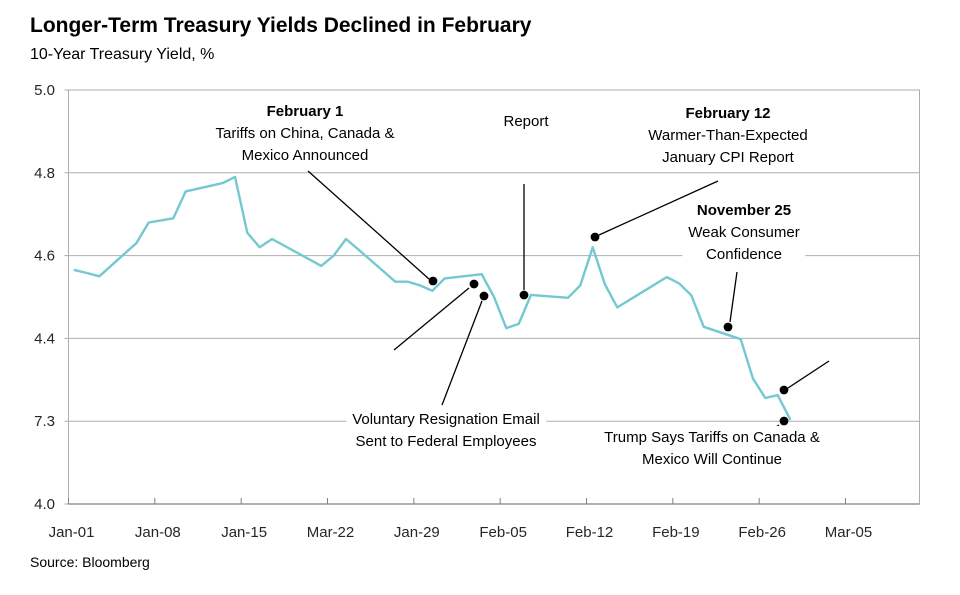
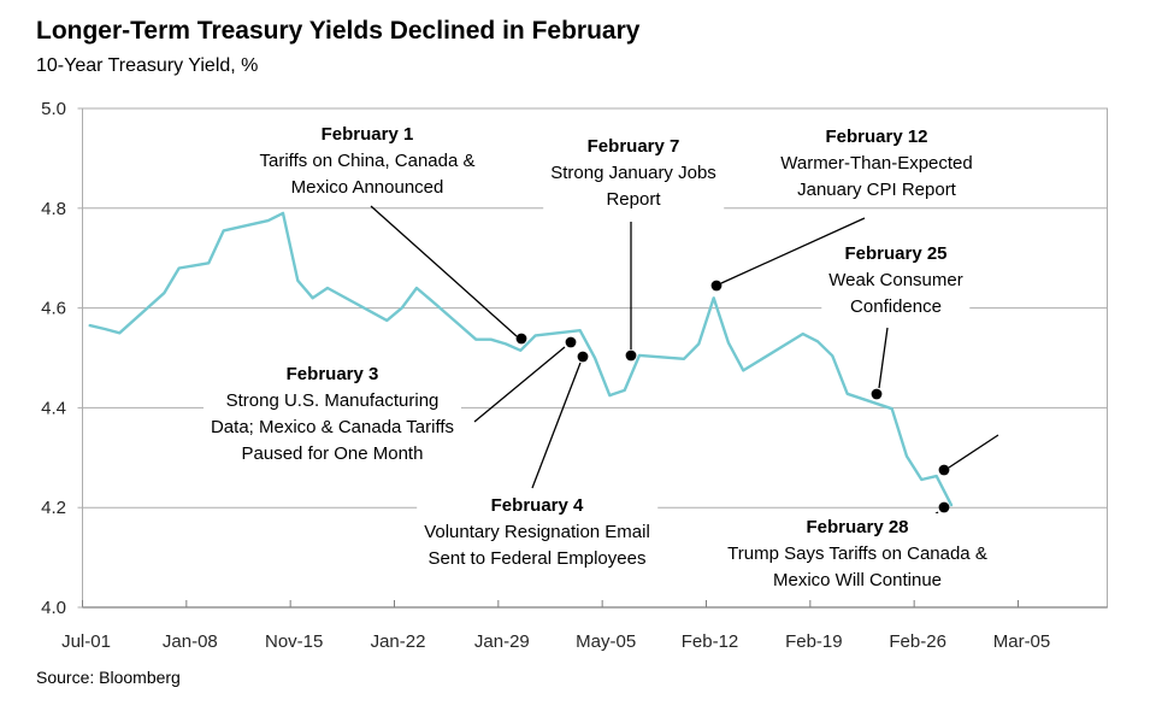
  Longer-Term Treasury Yields Declined in February
  10-Year Treasury Yield, %
- Jan-01
+ Jul-01
  Jan-08
- Jan-15
+ Nov-15
- Mar-22
+ Jan-22
  Jan-29
- Feb-05
+ May-05
  Feb-12
  Feb-19
  Feb-26
  Mar-05
  5.0
  4.8
  4.6
  4.4
- 7.3
+ 4.2
  4.0
  February 1
  Tariffs on China, Canada &
  Mexico Announced
+ February 3
+ Strong U.S. Manufacturing
+ Data; Mexico & Canada Tariffs
+ Paused for One Month
+ February 4
  Voluntary Resignation Email
  Sent to Federal Employees
+ February 7
+ Strong January Jobs
  Report
  February 12
  Warmer-Than-Expected
  January CPI Report
- November 25
+ February 25
  Weak Consumer
  Confidence
+ February 28
  Trump Says Tariffs on Canada &
  Mexico Will Continue
  Source: Bloomberg
